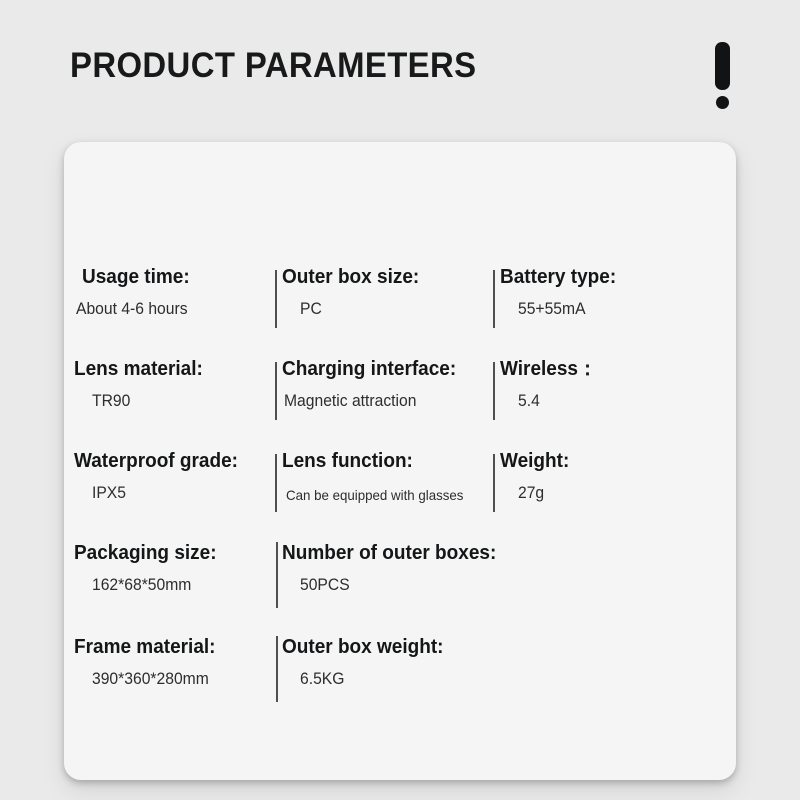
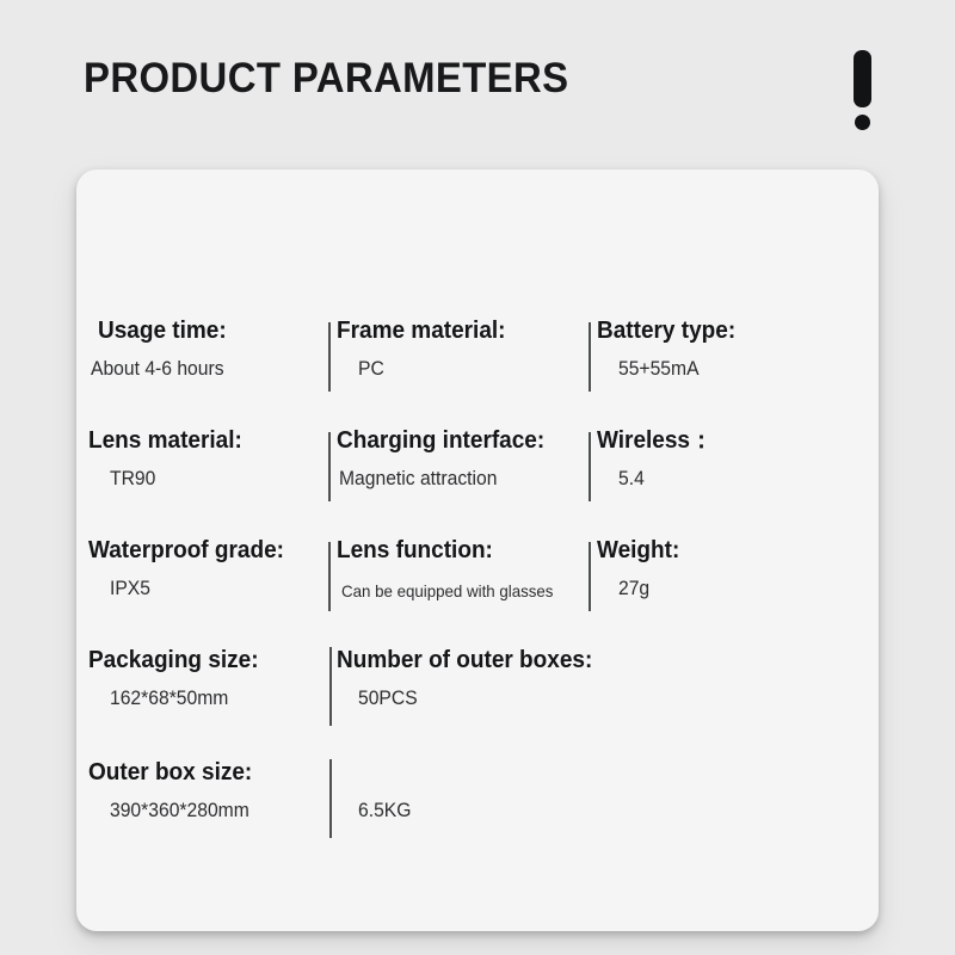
  PRODUCT PARAMETERS
  Usage time:
  About 4-6 hours
- Outer box size:
+ Frame material:
  PC
  Battery type:
  55+55mA
  Lens material:
  TR90
  Charging interface:
  Magnetic attraction
  Wireless：
  5.4
  Waterproof grade:
  IPX5
  Lens function:
  Can be equipped with glasses
  Weight:
  27g
  Packaging size:
  162*68*50mm
  Number of outer boxes:
  50PCS
- Frame material:
+ Outer box size:
  390*360*280mm
- Outer box weight:
  6.5KG
